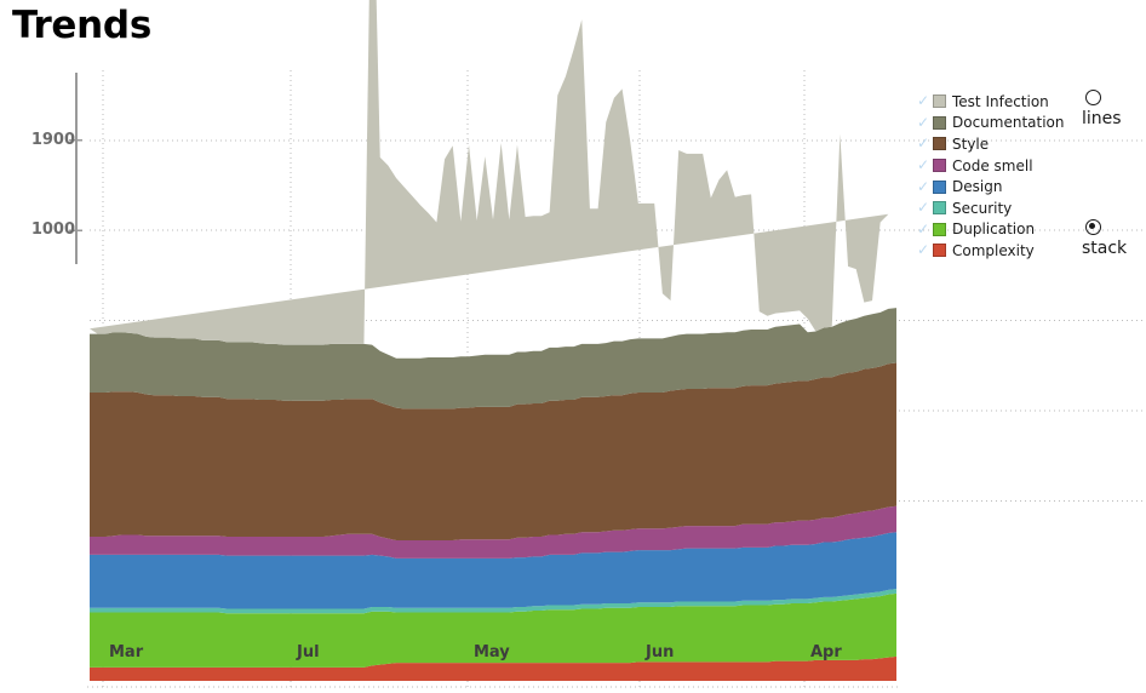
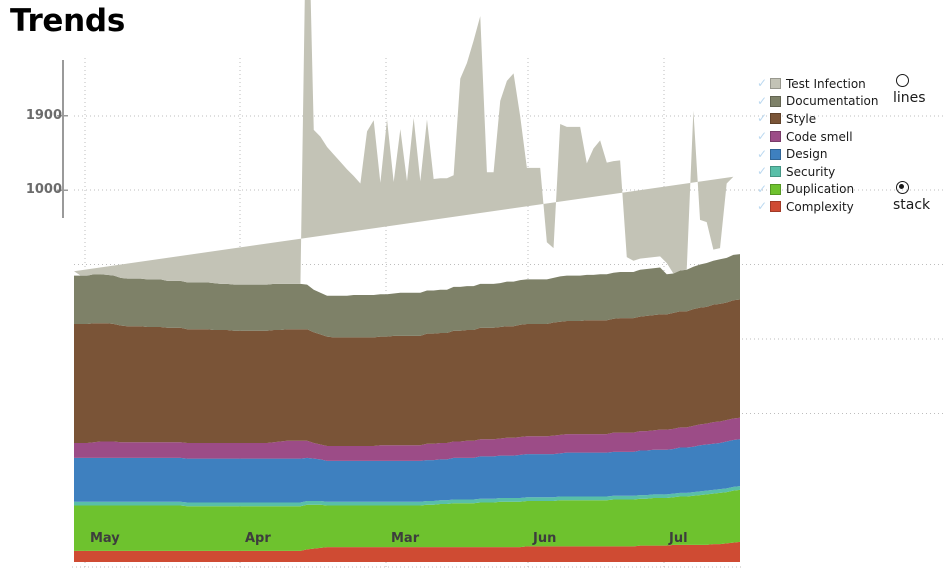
  Trends
  1000
  1900
- Mar
+ May
- Jul
+ Apr
- May
+ Mar
  Jun
- Apr
+ Jul
  ✓
  Test Infection
  ✓
  Documentation
  ✓
  Style
  ✓
  Code smell
  ✓
  Design
  ✓
  Security
  ✓
  Duplication
  ✓
  Complexity
  lines
  stack
